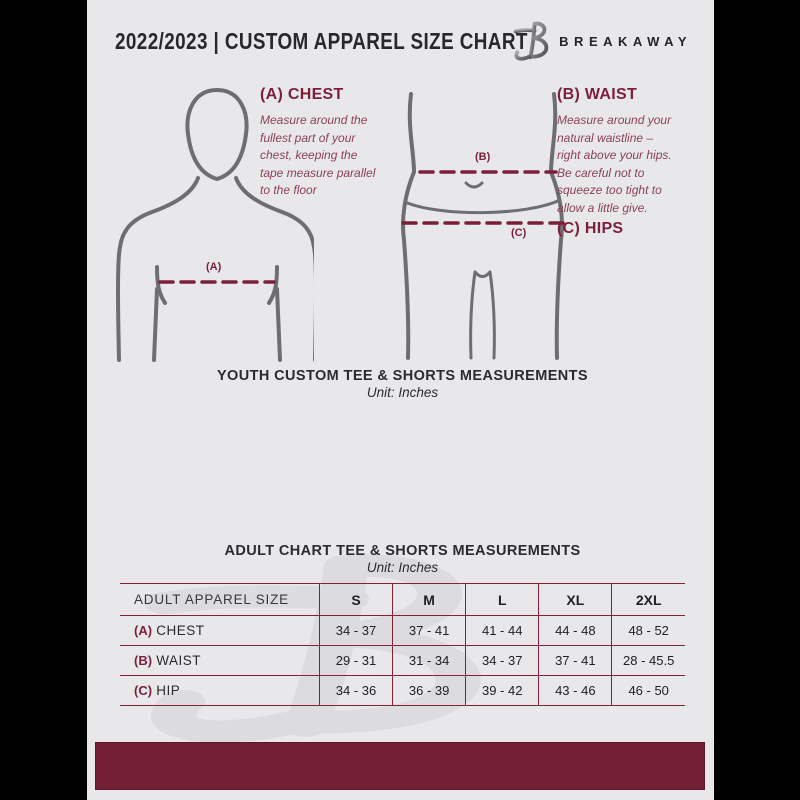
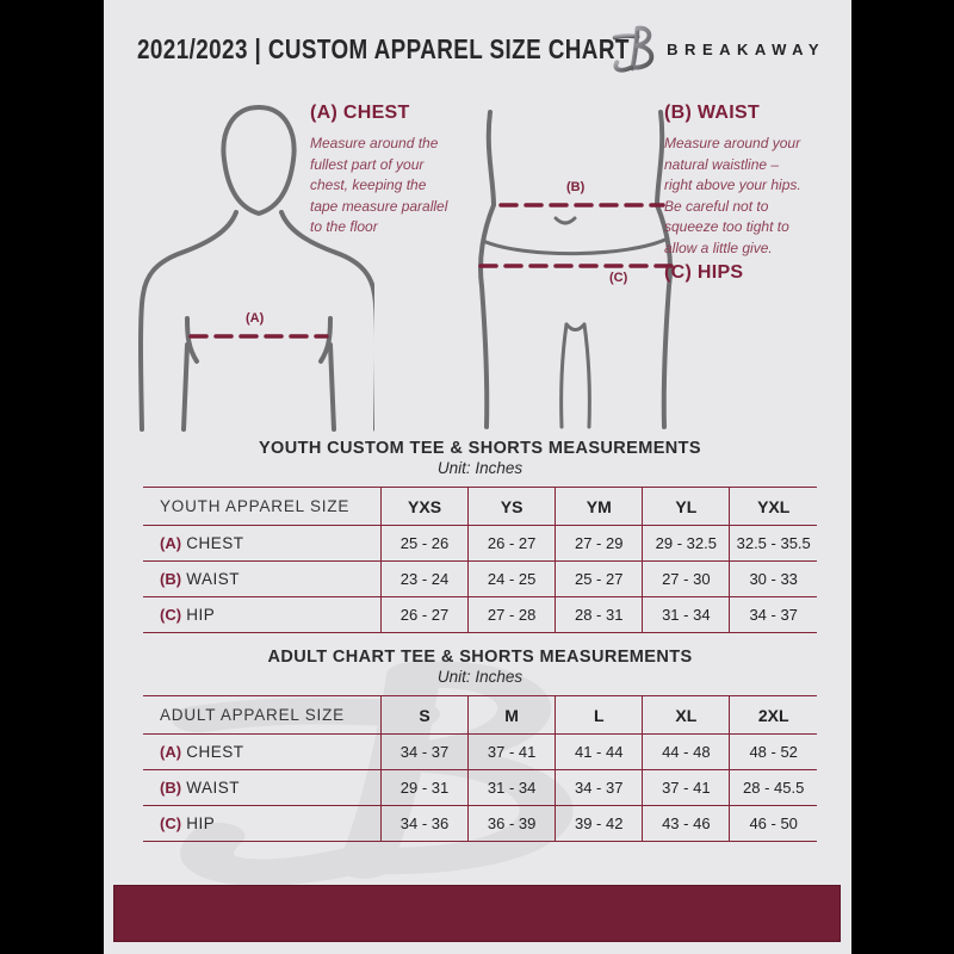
- 2022/2023 | CUSTOM APPAREL SIZE CHART
+ 2021/2023 | CUSTOM APPAREL SIZE CHART
  BREAKAWAY
  (A)
  (B)
  (C)
  (A) CHEST
  Measure around the
  fullest part of your
  chest, keeping the
  tape measure parallel
  to the floor
  (B) WAIST
  Measure around your
  natural waistline –
  right above your hips.
  Be careful not to
  squeeze too tight to
  allow a little give.
  (C) HIPS
  YOUTH CUSTOM TEE & SHORTS MEASUREMENTS
  Unit: Inches
+ YOUTH APPAREL SIZE	YXS	YS	YM	YL	YXL
+ (A) CHEST	25 - 26	26 - 27	27 - 29	29 - 32.5	32.5 - 35.5
+ (B) WAIST	23 - 24	24 - 25	25 - 27	27 - 30	30 - 33
+ (C) HIP	26 - 27	27 - 28	28 - 31	31 - 34	34 - 37
  ADULT CHART TEE & SHORTS MEASUREMENTS
  Unit: Inches
  ADULT APPAREL SIZE	S	M	L	XL	2XL
  (A) CHEST	34 - 37	37 - 41	41 - 44	44 - 48	48 - 52
  (B) WAIST	29 - 31	31 - 34	34 - 37	37 - 41	28 - 45.5
  (C) HIP	34 - 36	36 - 39	39 - 42	43 - 46	46 - 50
